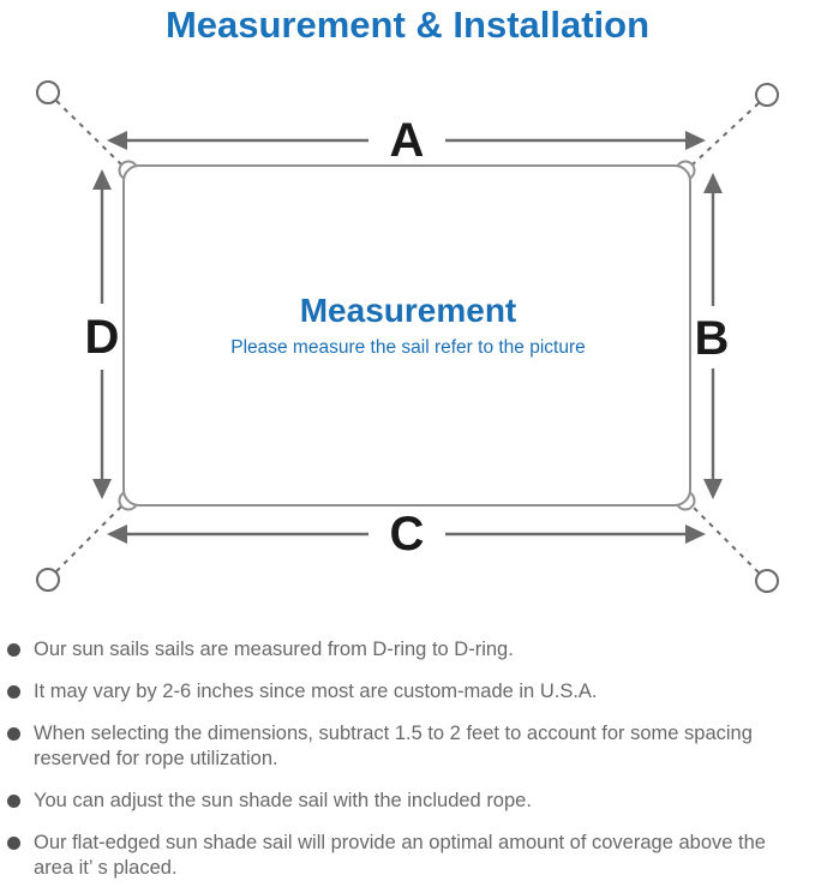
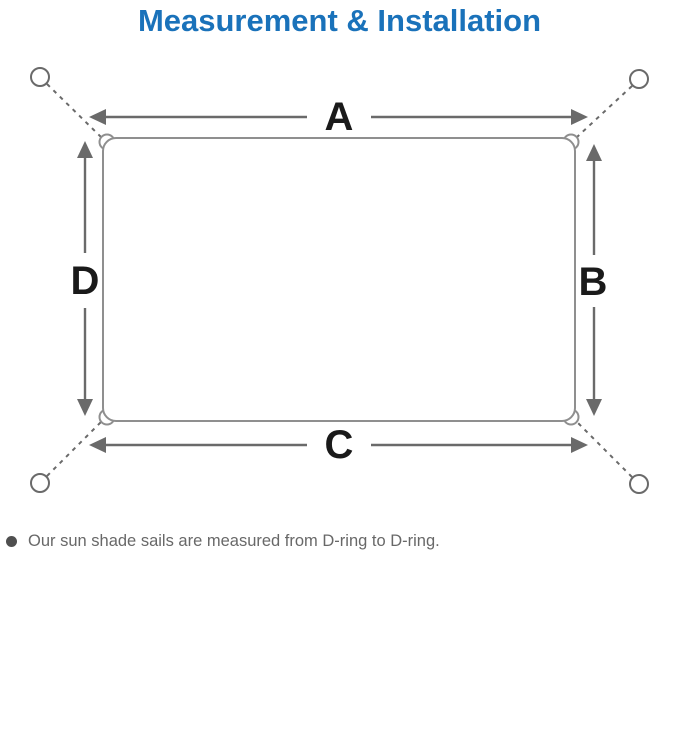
  Measurement & Installation
  A
  C
  D
  B
- Measurement
- Please measure the sail refer to the picture
- Our sun sails sails are measured from D-ring to D-ring.
+ Our sun shade sails are measured from D-ring to D-ring.
- It may vary by 2-6 inches since most are custom-made in U.S.A.
- When selecting the dimensions, subtract 1.5 to 2 feet to account for some spacing reserved for rope utilization.
- You can adjust the sun shade sail with the included rope.
- Our flat-edged sun shade sail will provide an optimal amount of coverage above the area it’ s placed.
